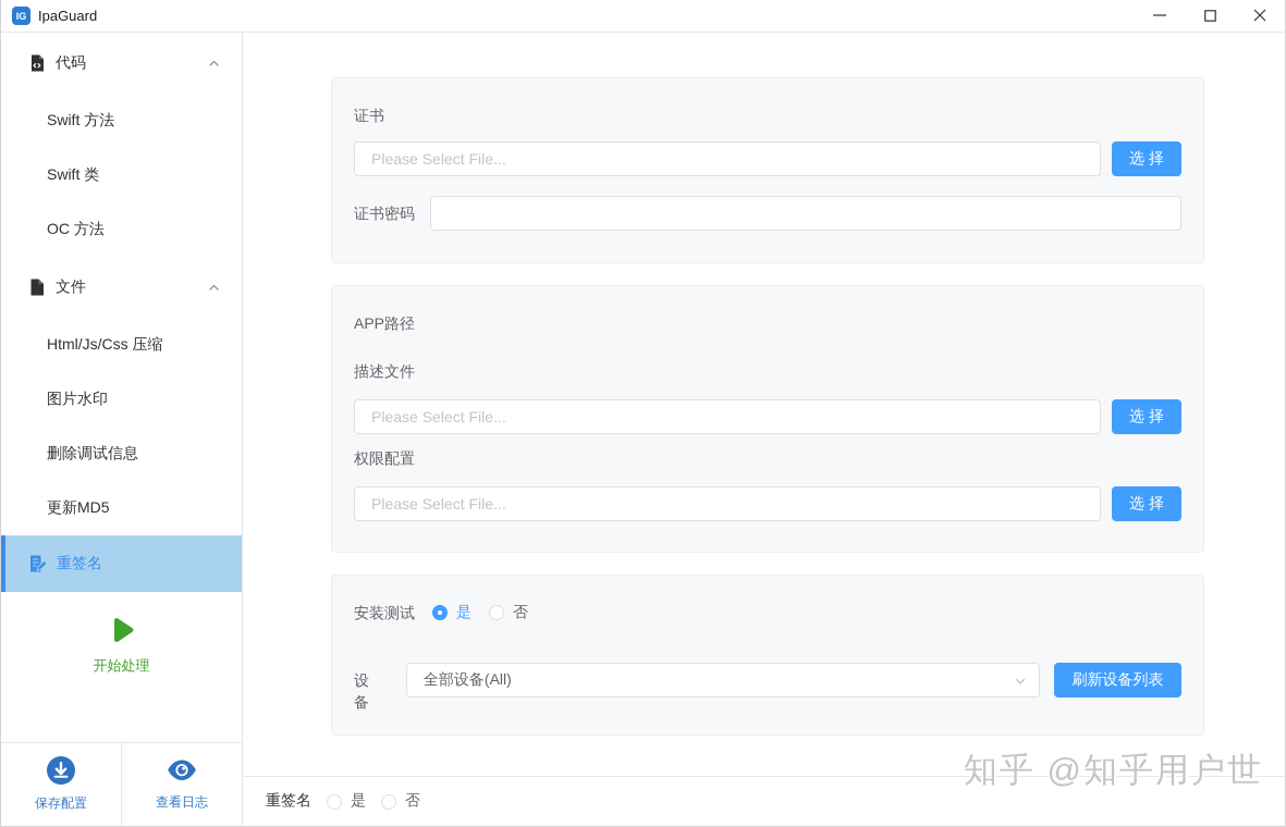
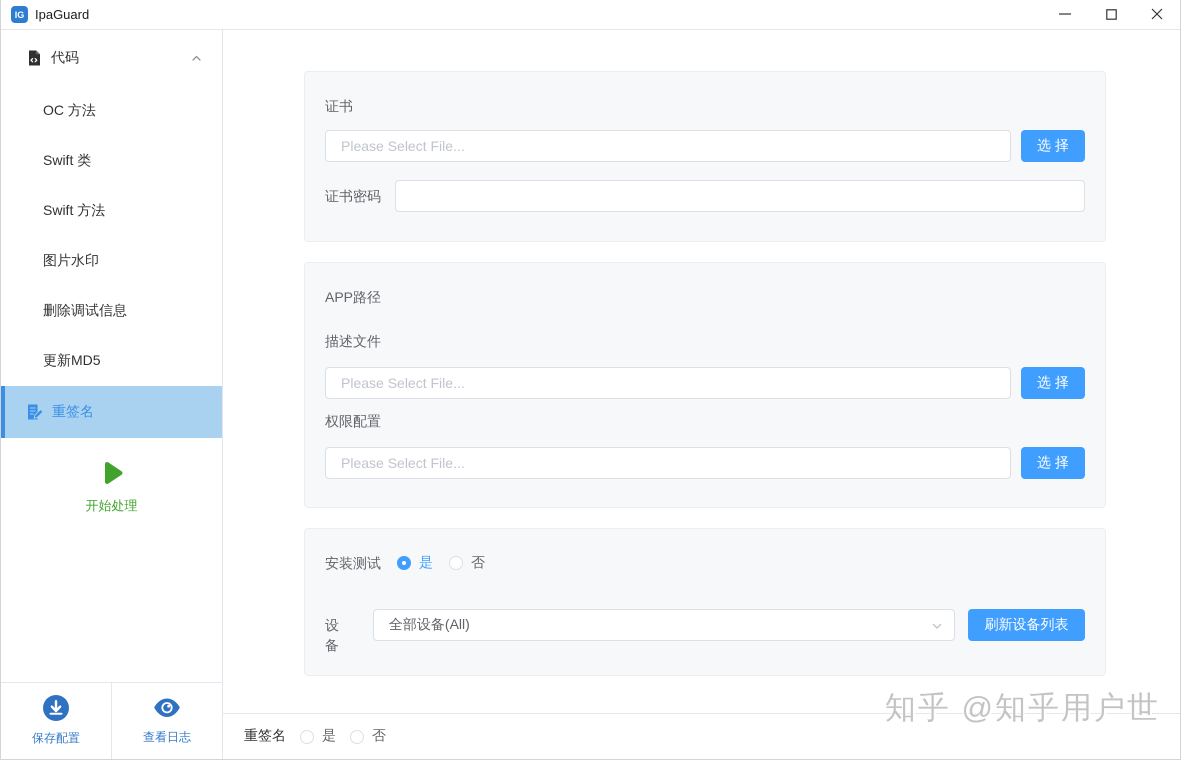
  IG
  IpaGuard
  代码
- Swift 方法
+ OC 方法
  Swift 类
- OC 方法
+ Swift 方法
- 文件
- Html/Js/Css 压缩
  图片水印
  删除调试信息
  更新MD5
  重签名
  开始处理
  保存配置
  查看日志
  证书
  Please Select File...
  选 择
  证书密码
  APP路径
  描述文件
  Please Select File...
  选 择
  权限配置
  Please Select File...
  选 择
  安装测试
  是
  否
  设备
  全部设备(All)
  刷新设备列表
  重签名
  是
  否
  知乎 @知乎用户世
